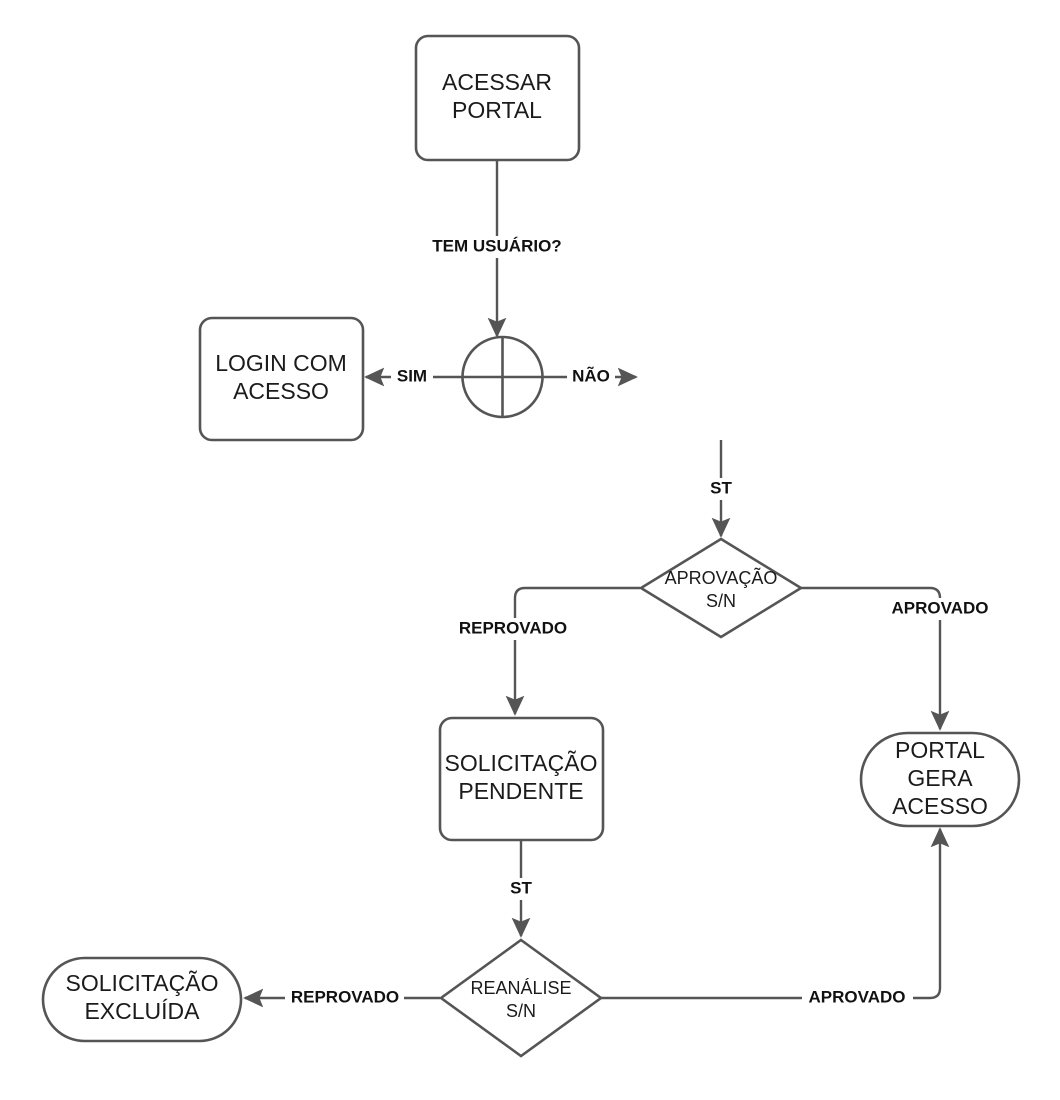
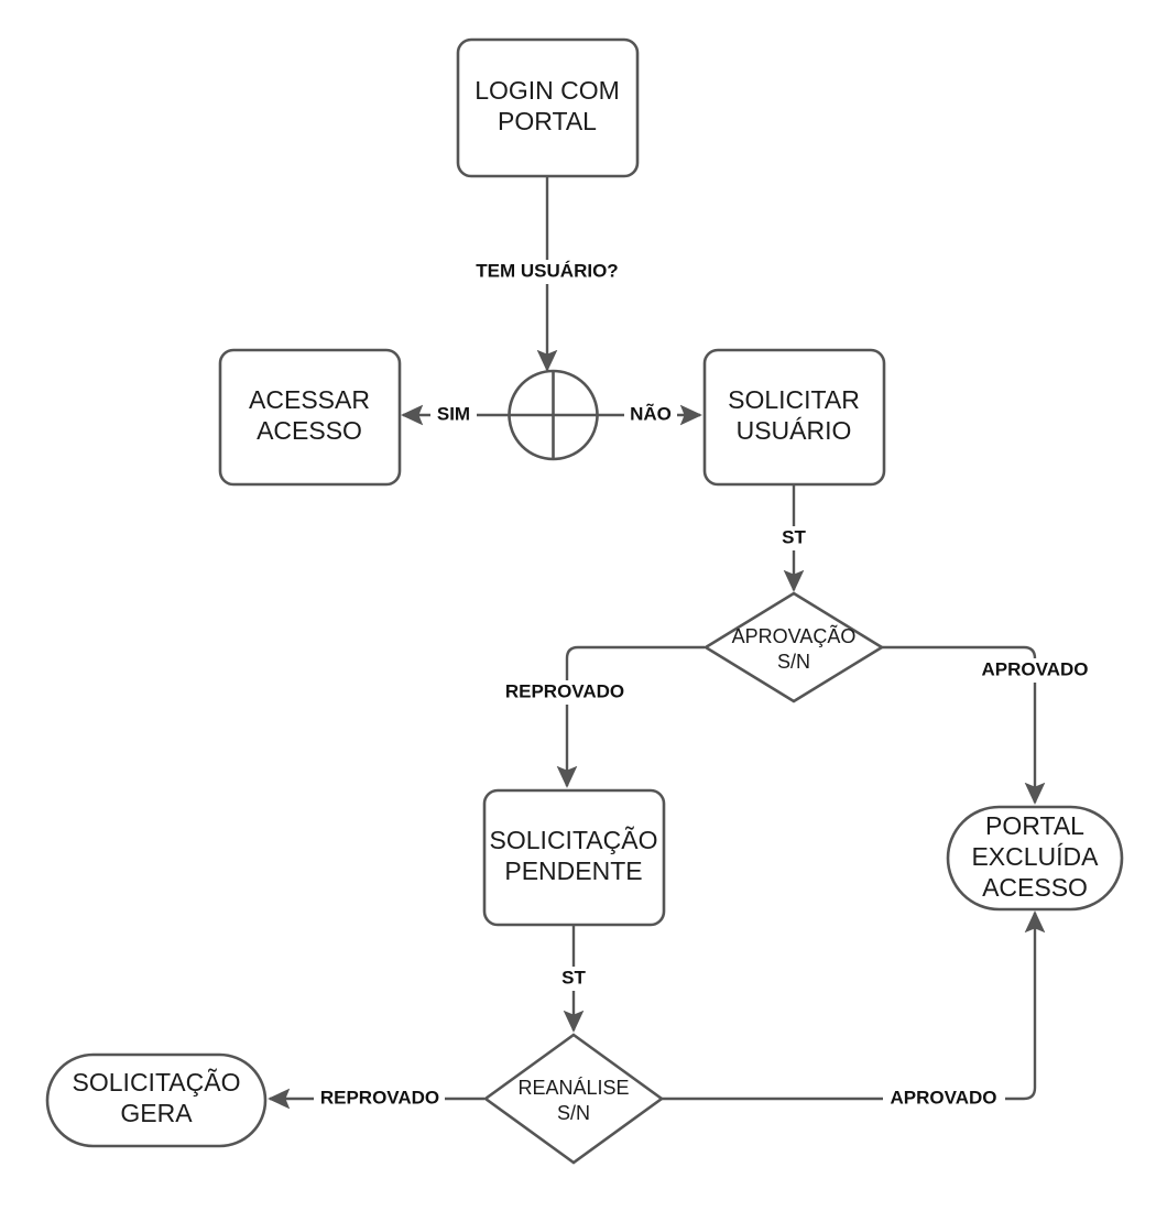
- ACESSAR
+ LOGIN COM
  PORTAL
- LOGIN COM
+ ACESSAR
  ACESSO
+ SOLICITAR
+ USUÁRIO
  APROVAÇÃO
  S/N
  SOLICITAÇÃO
  PENDENTE
  PORTAL
- GERA
+ EXCLUÍDA
  ACESSO
  REANÁLISE
  S/N
  SOLICITAÇÃO
- EXCLUÍDA
+ GERA
  TEM USUÁRIO?
  SIM
  NÃO
  ST
  REPROVADO
  APROVADO
  ST
  REPROVADO
  APROVADO
